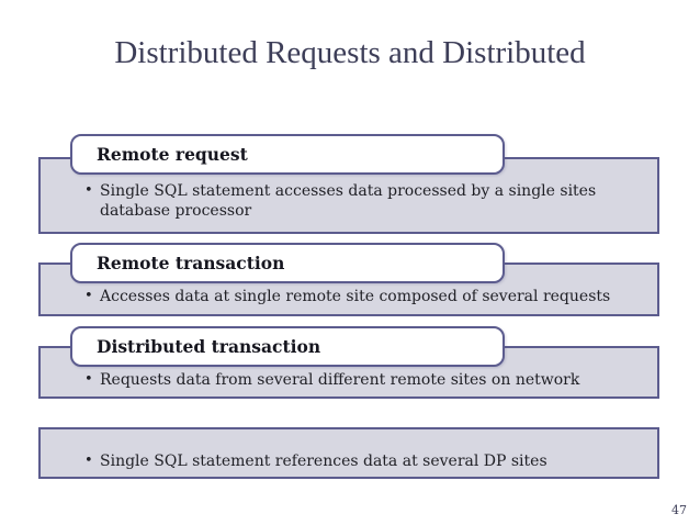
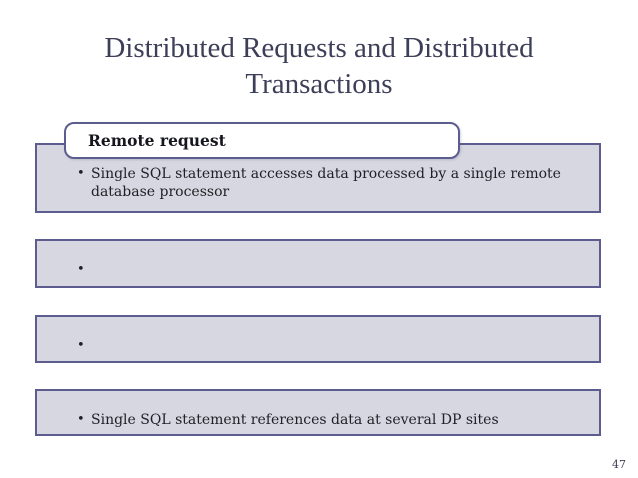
  Distributed Requests and Distributed
+ Transactions
  Remote request
  •
- Single SQL statement accesses data processed by a single sites database processor
+ Single SQL statement accesses data processed by a single remote database processor
- Remote transaction
  •
- Accesses data at single remote site composed of several requests
- Distributed transaction
  •
- Requests data from several different remote sites on network
  •
  Single SQL statement references data at several DP sites
  47
